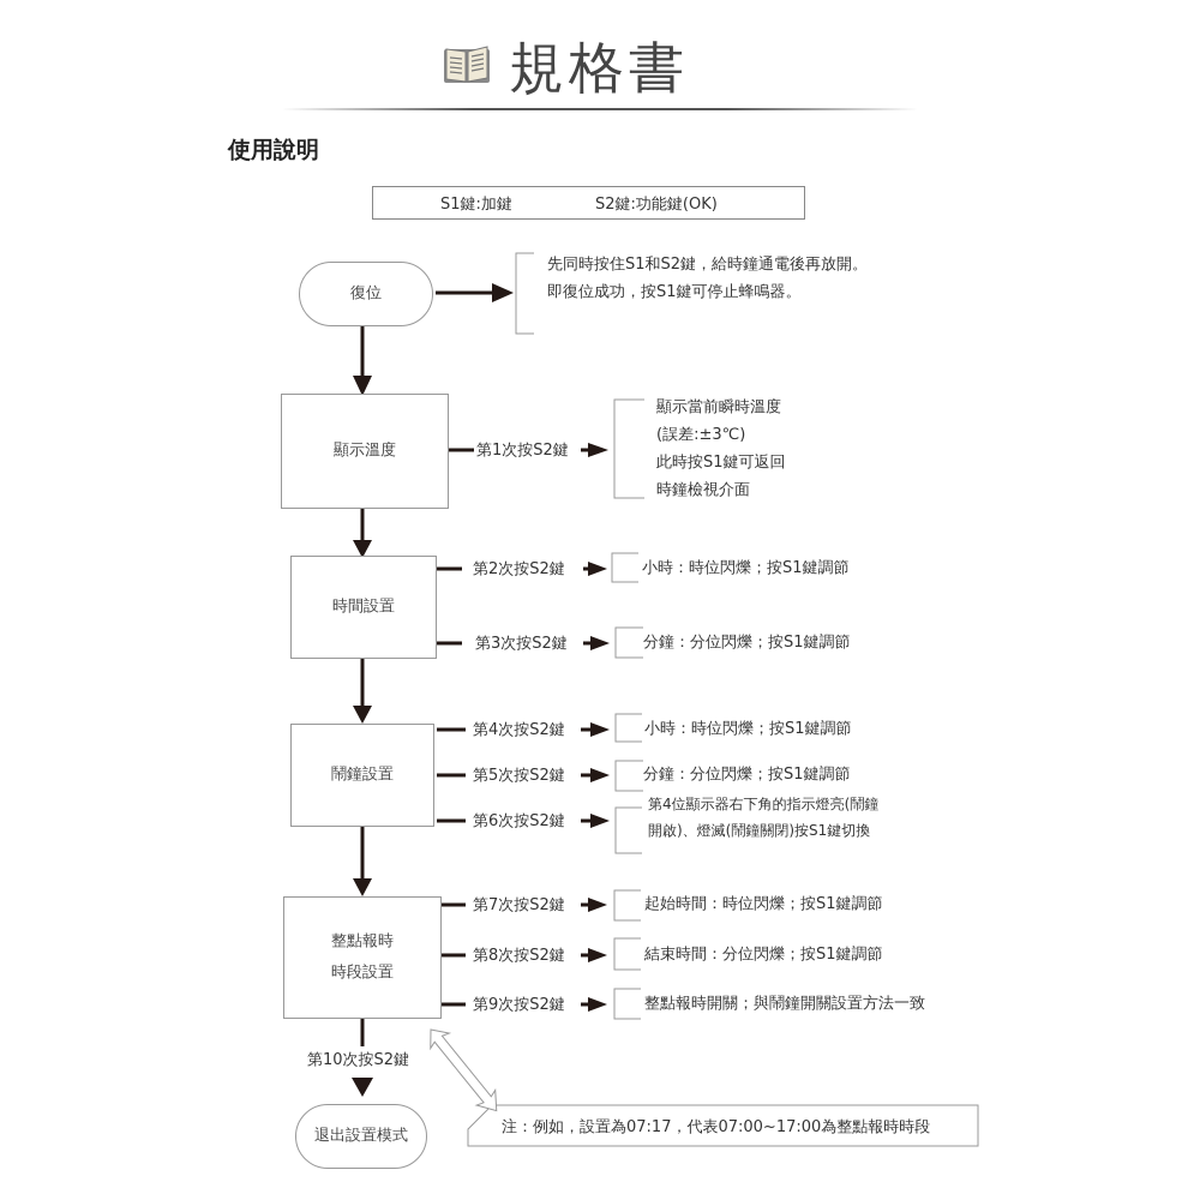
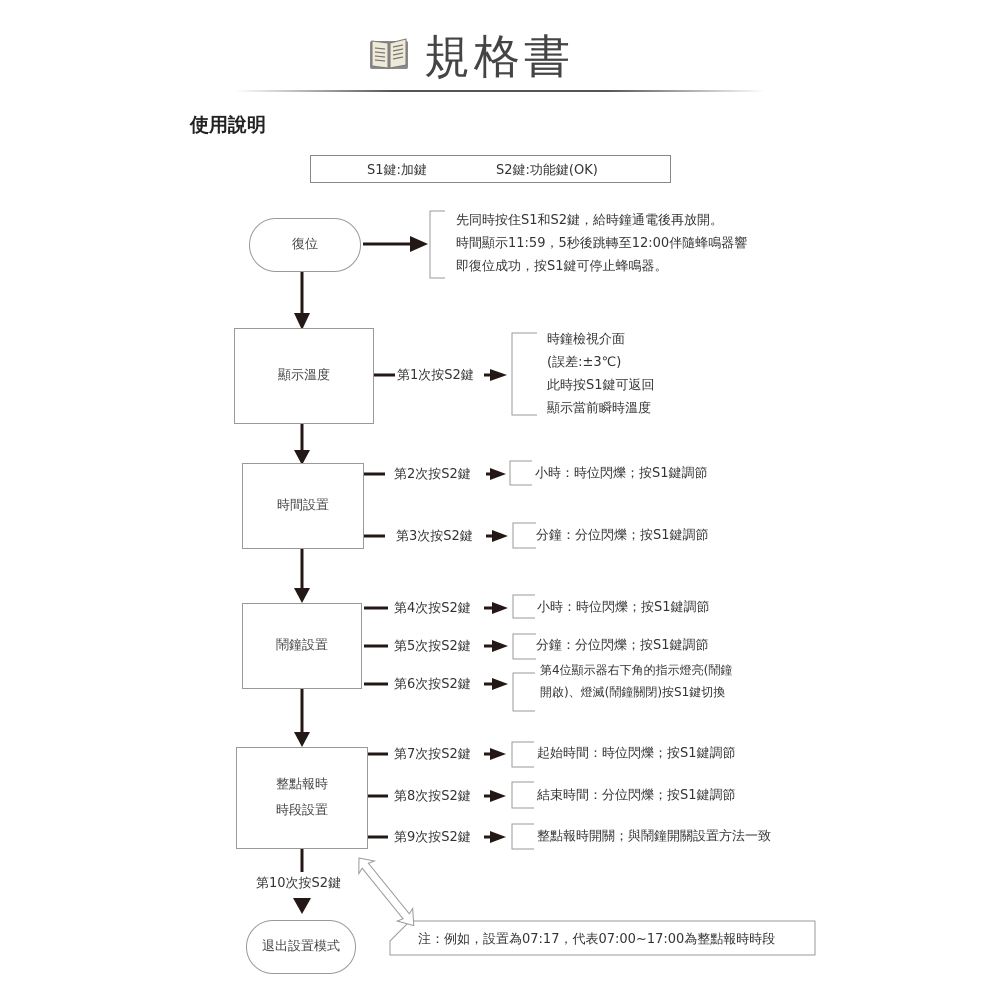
  規格書
  使用說明
  S1鍵:加鍵
  S2鍵:功能鍵(OK)
  復位
  先同時按住S1和S2鍵，給時鐘通電後再放開。
+ 時間顯示11:59，5秒後跳轉至12:00伴隨蜂鳴器響
  即復位成功，按S1鍵可停止蜂鳴器。
  顯示溫度
  第1次按S2鍵
- 顯示當前瞬時溫度
+ 時鐘檢視介面
  (誤差:±3℃)
  此時按S1鍵可返回
- 時鐘檢視介面
+ 顯示當前瞬時溫度
  時間設置
  第2次按S2鍵
  小時：時位閃爍；按S1鍵調節
  第3次按S2鍵
  分鐘：分位閃爍；按S1鍵調節
  鬧鐘設置
  第4次按S2鍵
  小時：時位閃爍；按S1鍵調節
  第5次按S2鍵
  分鐘：分位閃爍；按S1鍵調節
  第6次按S2鍵
  第4位顯示器右下角的指示燈亮(鬧鐘
  開啟)、燈滅(鬧鐘關閉)按S1鍵切換
  整點報時
  時段設置
  第7次按S2鍵
  起始時間：時位閃爍；按S1鍵調節
  第8次按S2鍵
  結束時間：分位閃爍；按S1鍵調節
  第9次按S2鍵
  整點報時開關；與鬧鐘開關設置方法一致
  第10次按S2鍵
  退出設置模式
  注：例如，設置為07:17，代表07:00~17:00為整點報時時段
